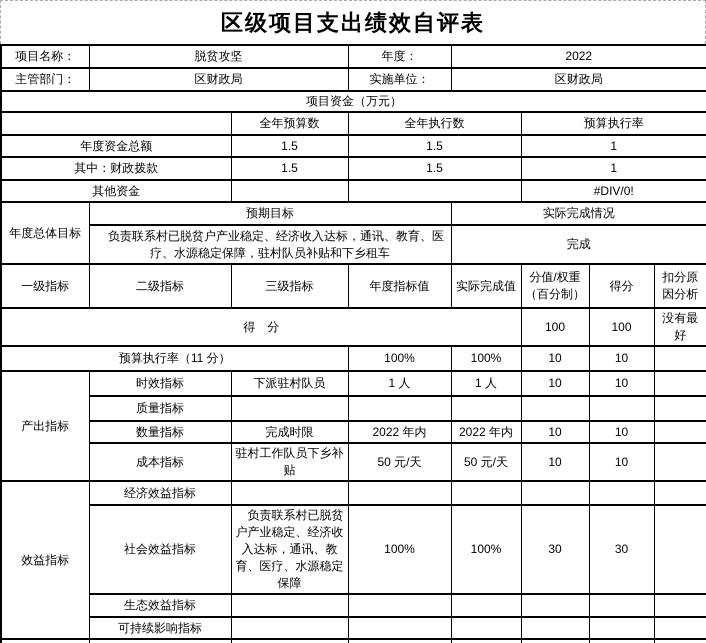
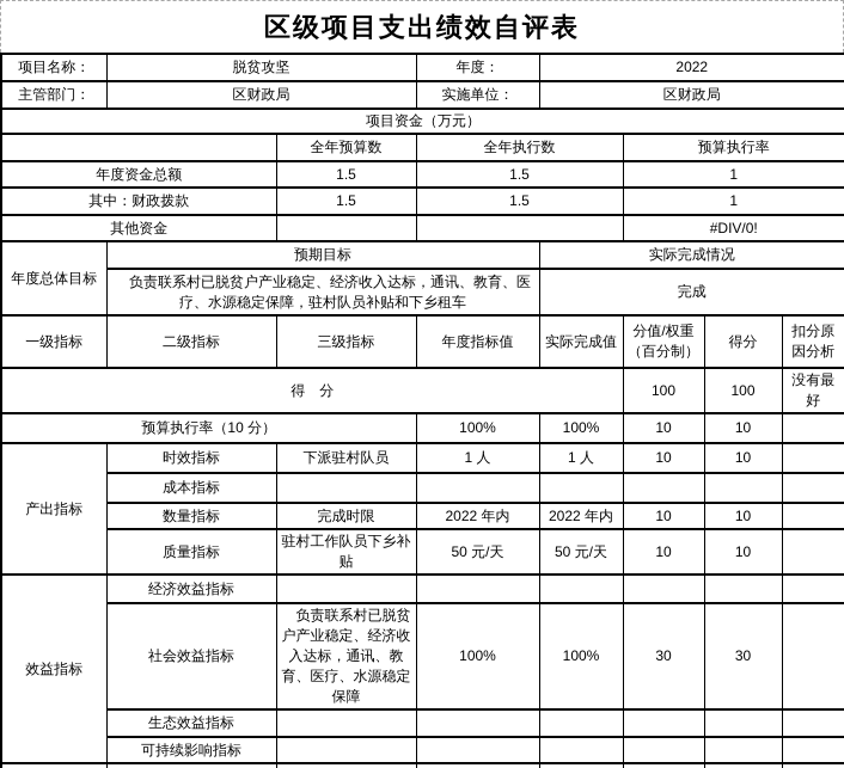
  区级项目支出绩效自评表
  项目名称：	脱贫攻坚	年度：	2022
  主管部门：	区财政局	实施单位：	区财政局
  项目资金（万元）
  	全年预算数	全年执行数	预算执行率
  年度资金总额	1.5	1.5	1
  其中：财政拨款	1.5	1.5	1
  其他资金			#DIV/0!
  年度总体目标	预期目标	实际完成情况
  负责联系村已脱贫户产业稳定、经济收入达标，通讯、教育、医疗、水源稳定保障，驻村队员补贴和下乡租车	完成
  一级指标	二级指标	三级指标	年度指标值	实际完成值	分值/权重（百分制）	得分	扣分原因分析
  得 分	100	100	没有最好
- 预算执行率（11 分）	100%	100%	10	10
+ 预算执行率（10 分）	100%	100%	10	10
  产出指标	时效指标	下派驻村队员	1 人	1 人	10	10
- 质量指标
+ 成本指标
  数量指标	完成时限	2022 年内	2022 年内	10	10
- 成本指标	驻村工作队员下乡补贴	50 元/天	50 元/天	10	10
+ 质量指标	驻村工作队员下乡补贴	50 元/天	50 元/天	10	10
  效益指标	经济效益指标
  社会效益指标	负责联系村已脱贫户产业稳定、经济收入达标，通讯、教育、医疗、水源稳定保障	100%	100%	30	30
  生态效益指标
  可持续影响指标
